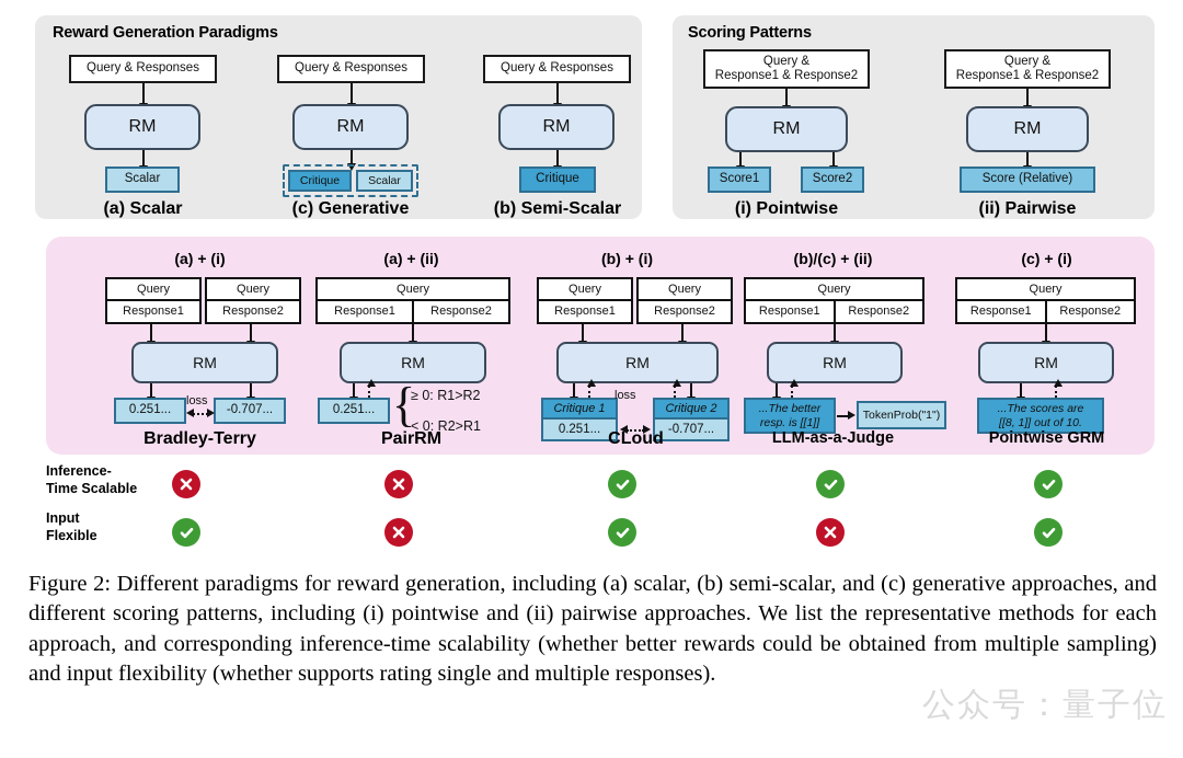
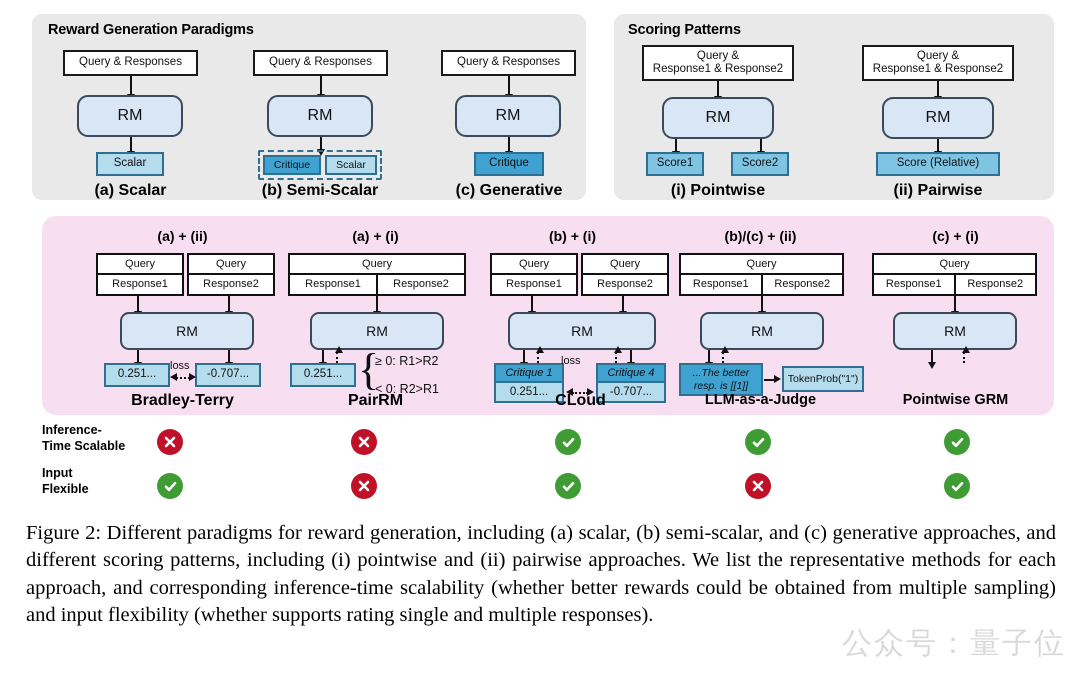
  Reward Generation Paradigms
  Query & Responses
  RM
  Scalar
  (a) Scalar
  Query & Responses
  RM
  Critique
  Scalar
- (c) Generative
+ (b) Semi-Scalar
  Query & Responses
  RM
  Critique
- (b) Semi-Scalar
+ (c) Generative
  Scoring Patterns
  Query &
  Response1 & Response2
  RM
  Score1
  Score2
  (i) Pointwise
  Query &
  Response1 & Response2
  RM
  Score (Relative)
  (ii) Pairwise
- (a) + (i)
+ (a) + (ii)
  Query
  Response1
  Query
  Response2
  RM
  0.251...
  -0.707...
  loss
  Bradley-Terry
- (a) + (ii)
+ (a) + (i)
  Query
  Response1
  Response2
  RM
  0.251...
  {
  ≥ 0: R1>R2
  < 0: R2>R1
  PairRM
  (b) + (i)
  Query
  Response1
  Query
  Response2
  RM
  Critique 1
  0.251...
- Critique 2
+ Critique 4
  -0.707...
  loss
  CLoud
  (b)/(c) + (ii)
  Query
  Response1
  Response2
  RM
  ...The better
  resp. is [[1]]
  TokenProb("1")
  LLM-as-a-Judge
  (c) + (i)
  Query
  Response1
  Response2
  RM
- ...The scores are
- [[8, 1]] out of 10.
  Pointwise GRM
  Inference-
  Time Scalable
  Input
  Flexible
  Figure 2: Different paradigms for reward generation, including (a) scalar, (b) semi-scalar, and (c) generative approaches, and different scoring patterns, including (i) pointwise and (ii) pairwise approaches. We list the representative methods for each approach, and corresponding inference-time scalability (whether better rewards could be obtained from multiple sampling) and input flexibility (whether supports rating single and multiple responses).
  公众号：量子位
